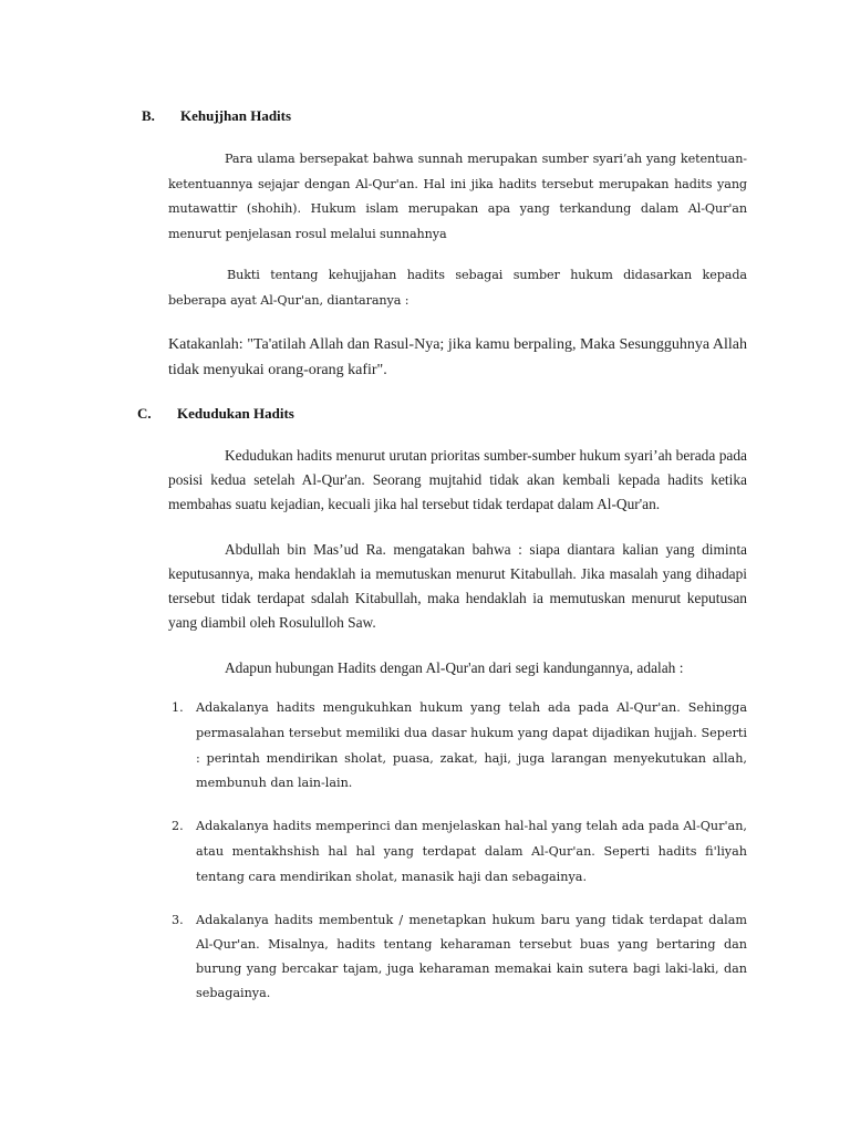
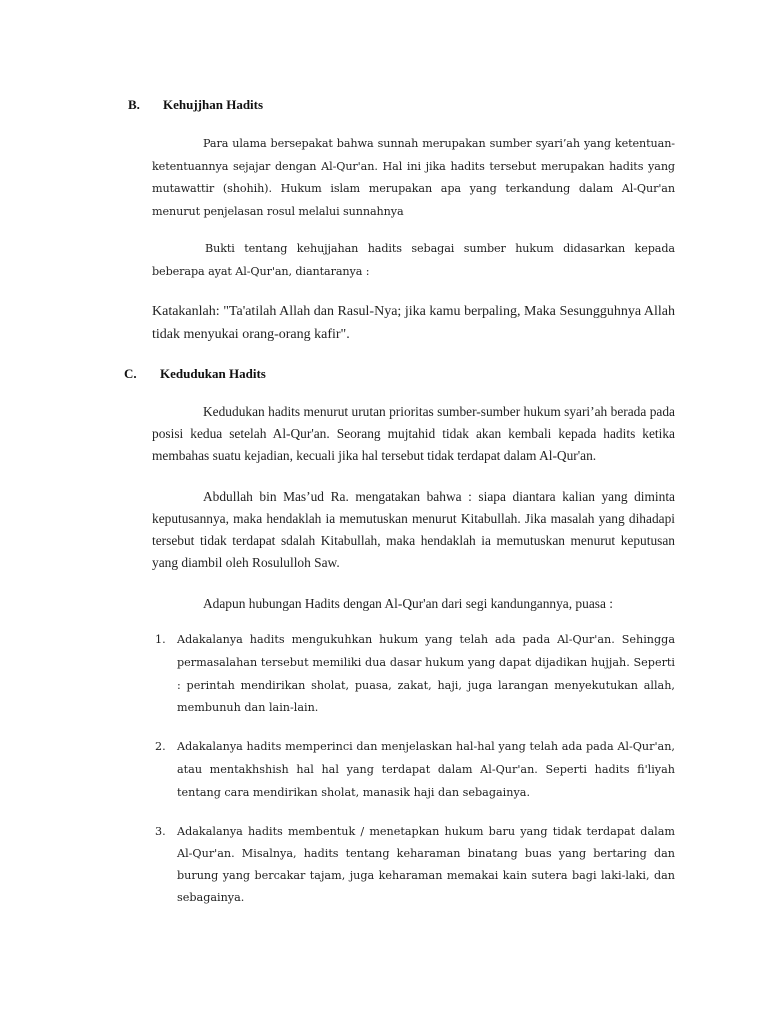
  B.
  Kehujjhan Hadits
  Para ulama bersepakat bahwa sunnah merupakan sumber syari’ah yang ketentuan-ketentuannya sejajar dengan Al-Qur'an. Hal ini jika hadits tersebut merupakan hadits yang mutawattir (shohih). Hukum islam merupakan apa yang terkandung dalam Al-Qur'an menurut penjelasan rosul melalui sunnahnya
  Bukti tentang kehujjahan hadits sebagai sumber hukum didasarkan kepada beberapa ayat Al-Qur'an, diantaranya :
  Katakanlah: "Ta'atilah Allah dan Rasul-Nya; jika kamu berpaling, Maka Sesungguhnya Allah tidak menyukai orang-orang kafir".
  C.
  Kedudukan Hadits
  Kedudukan hadits menurut urutan prioritas sumber-sumber hukum syari’ah berada pada posisi kedua setelah Al-Qur'an. Seorang mujtahid tidak akan kembali kepada hadits ketika membahas suatu kejadian, kecuali jika hal tersebut tidak terdapat dalam Al-Qur'an.
  Abdullah bin Mas’ud Ra. mengatakan bahwa : siapa diantara kalian yang diminta keputusannya, maka hendaklah ia memutuskan menurut Kitabullah. Jika masalah yang dihadapi tersebut tidak terdapat sdalah Kitabullah, maka hendaklah ia memutuskan menurut keputusan yang diambil oleh Rosululloh Saw.
- Adapun hubungan Hadits dengan Al-Qur'an dari segi kandungannya, adalah :
+ Adapun hubungan Hadits dengan Al-Qur'an dari segi kandungannya, puasa :
  1.
  Adakalanya hadits mengukuhkan hukum yang telah ada pada Al-Qur'an. Sehingga permasalahan tersebut memiliki dua dasar hukum yang dapat dijadikan hujjah. Seperti : perintah mendirikan sholat, puasa, zakat, haji, juga larangan menyekutukan allah, membunuh dan lain-lain.
  2.
  Adakalanya hadits memperinci dan menjelaskan hal-hal yang telah ada pada Al-Qur'an, atau mentakhshish hal hal yang terdapat dalam Al-Qur'an. Seperti hadits fi'liyah tentang cara mendirikan sholat, manasik haji dan sebagainya.
  3.
- Adakalanya hadits membentuk / menetapkan hukum baru yang tidak terdapat dalam Al-Qur'an. Misalnya, hadits tentang keharaman tersebut buas yang bertaring dan burung yang bercakar tajam, juga keharaman memakai kain sutera bagi laki-laki, dan sebagainya.
+ Adakalanya hadits membentuk / menetapkan hukum baru yang tidak terdapat dalam Al-Qur'an. Misalnya, hadits tentang keharaman binatang buas yang bertaring dan burung yang bercakar tajam, juga keharaman memakai kain sutera bagi laki-laki, dan sebagainya.
